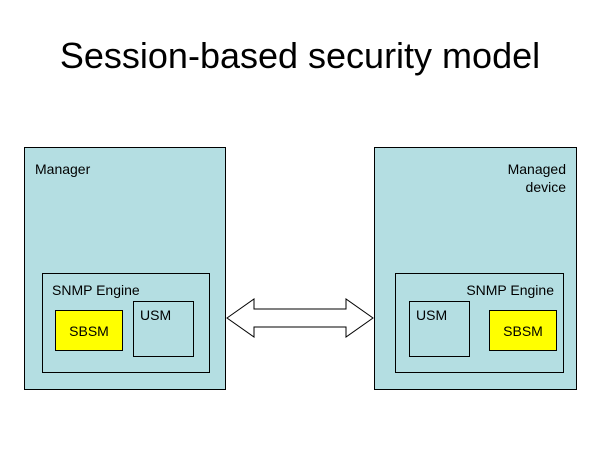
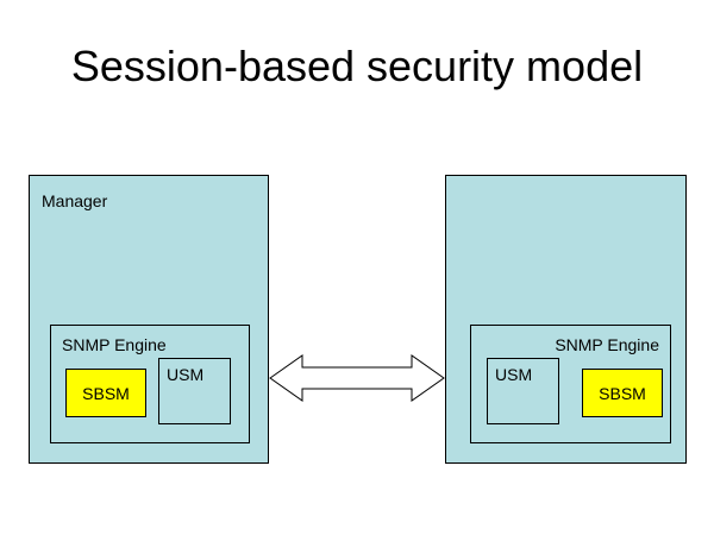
  Session-based security model
  Manager
  SNMP Engine
  SBSM
  USM
- Managed
- device
  SNMP Engine
  USM
  SBSM
